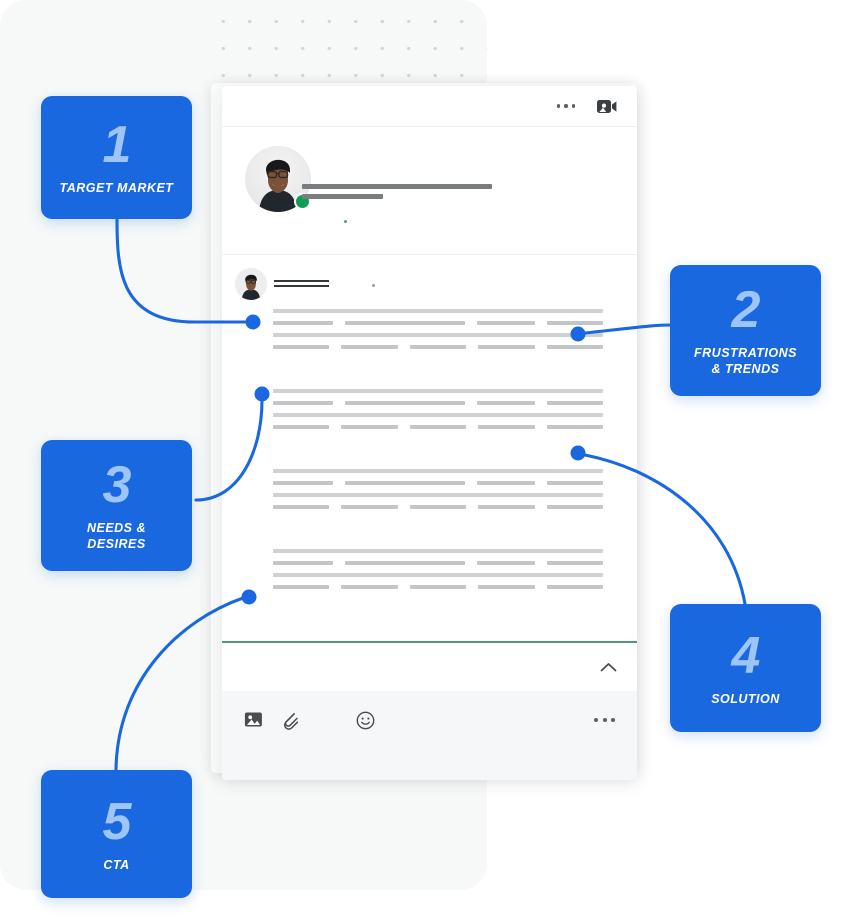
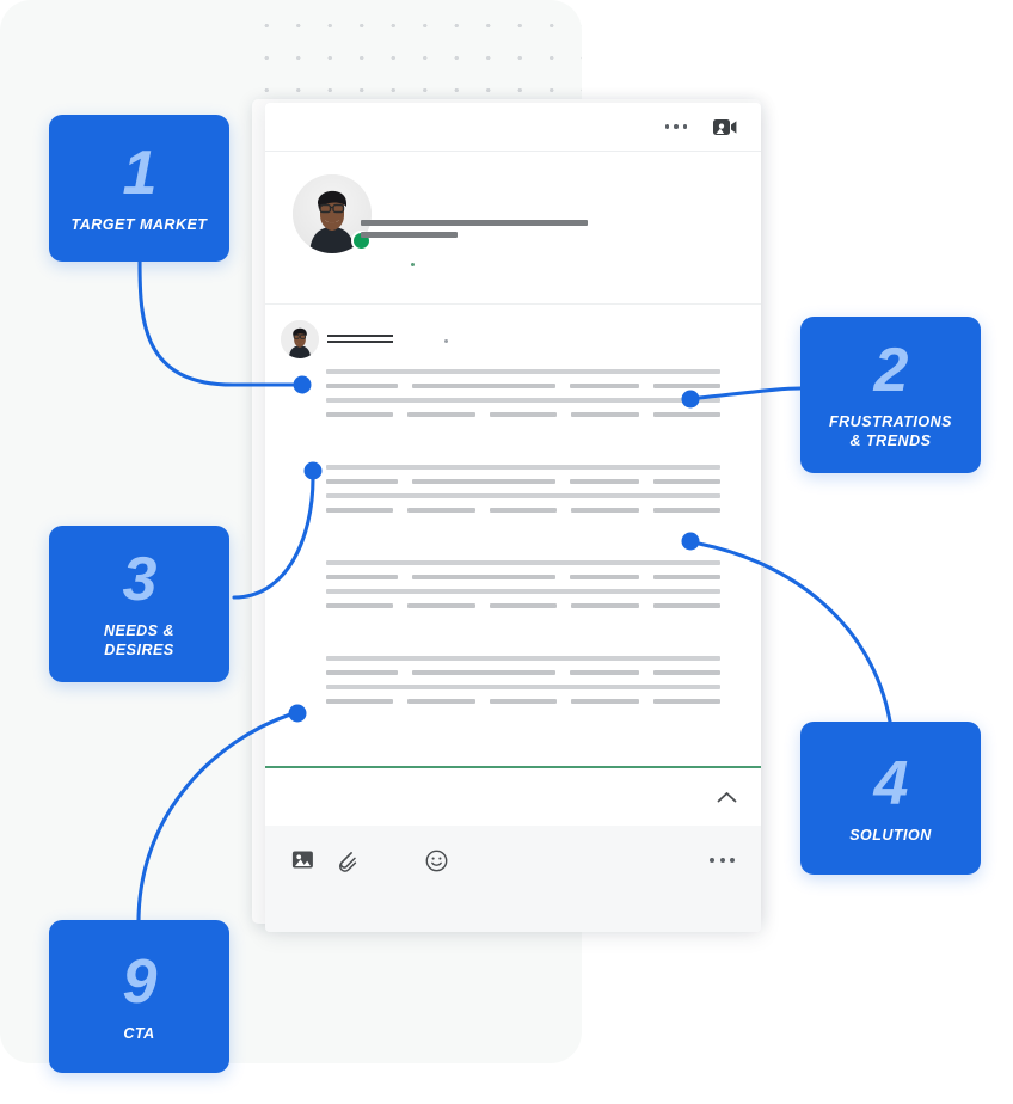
  1
  TARGET MARKET
  2
  FRUSTRATIONS
  & TRENDS
  3
  NEEDS &
  DESIRES
  4
  SOLUTION
- 5
+ 9
  CTA
